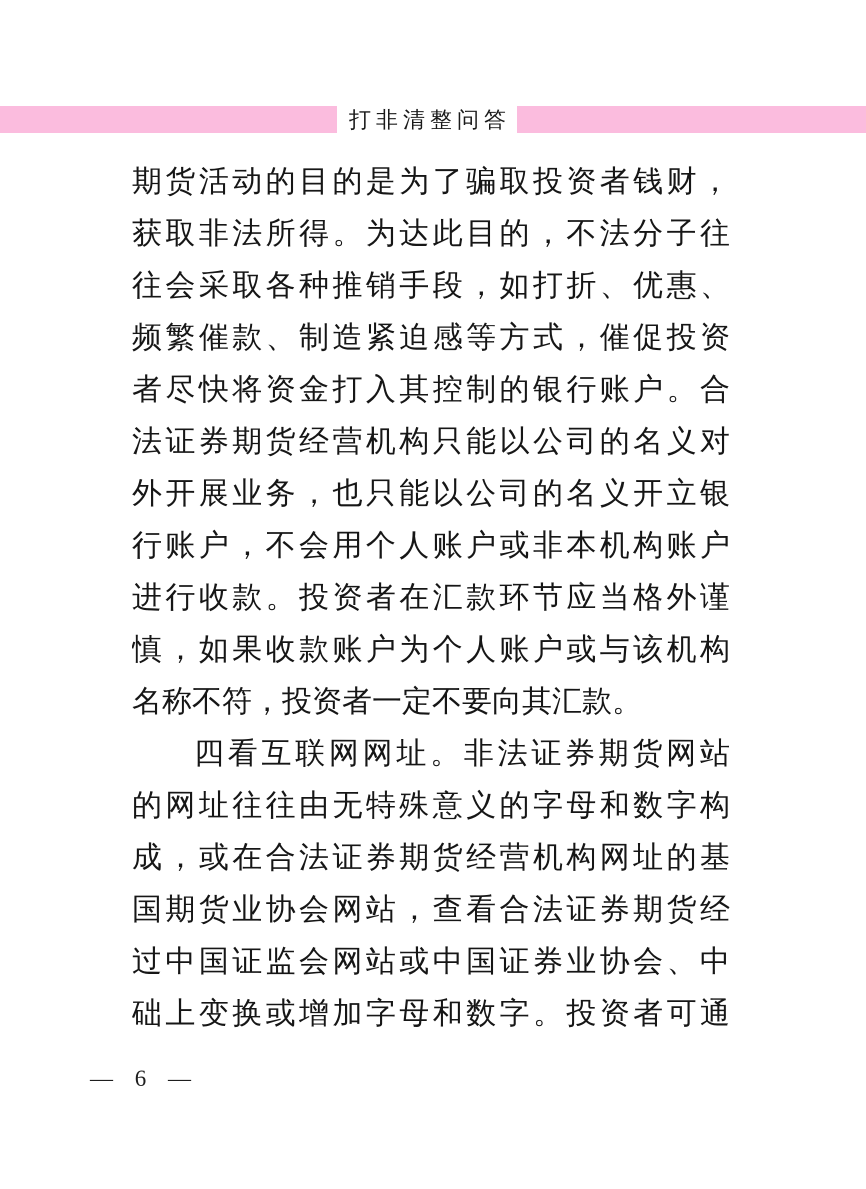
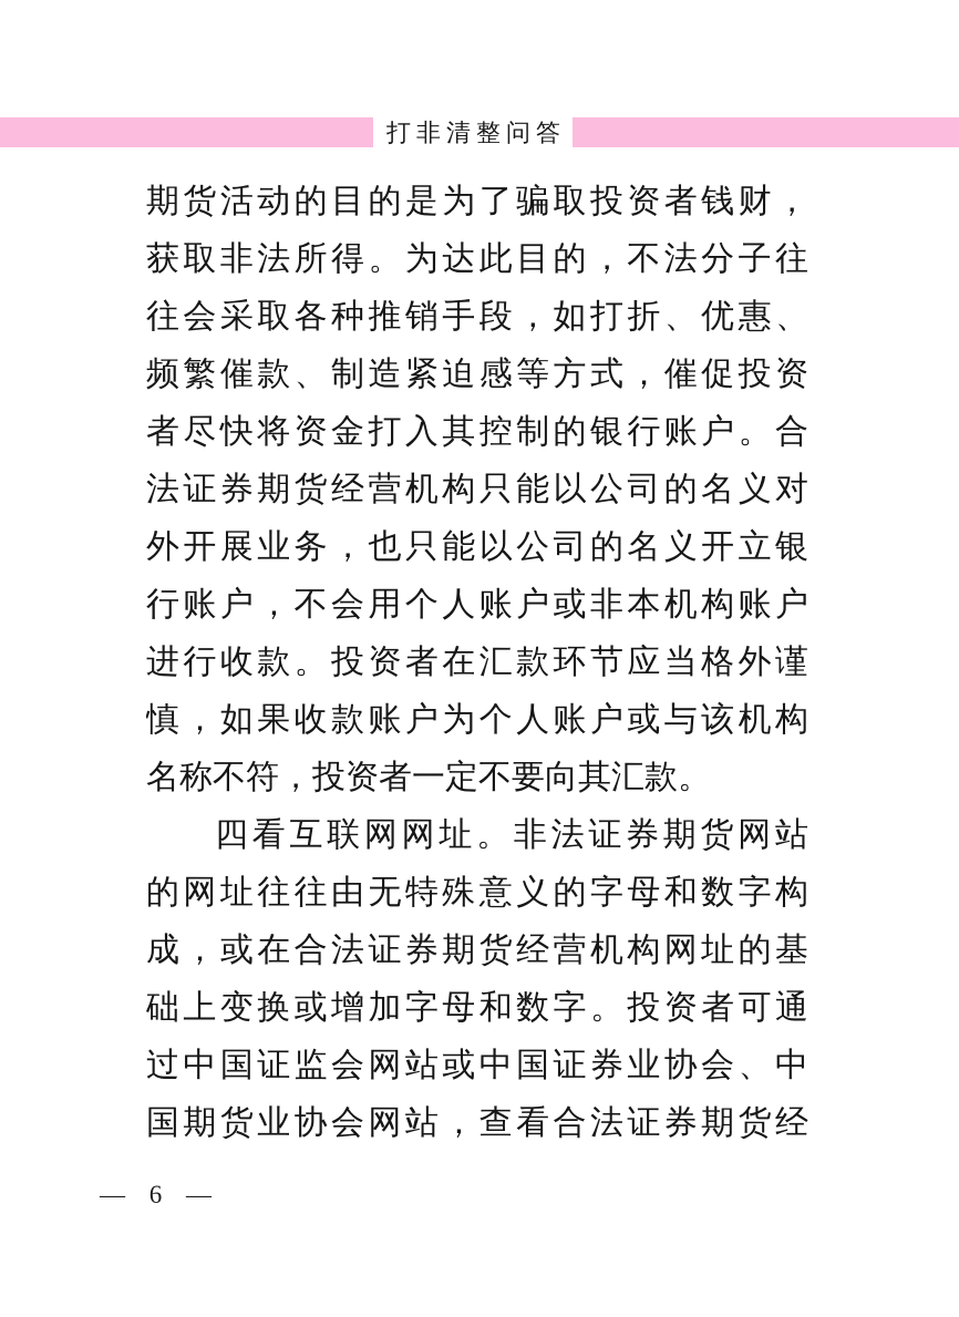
  打非清整问答
  期货活动的目的是为了骗取投资者钱财，
  获取非法所得。为达此目的，不法分子往
  往会采取各种推销手段，如打折、优惠、
  频繁催款、制造紧迫感等方式，催促投资
  者尽快将资金打入其控制的银行账户。合
  法证券期货经营机构只能以公司的名义对
  外开展业务，也只能以公司的名义开立银
  行账户，不会用个人账户或非本机构账户
  进行收款。投资者在汇款环节应当格外谨
  慎，如果收款账户为个人账户或与该机构
  名称不符，投资者一定不要向其汇款。
  四看互联网网址。非法证券期货网站
  的网址往往由无特殊意义的字母和数字构
  成，或在合法证券期货经营机构网址的基
- 国期货业协会网站，查看合法证券期货经
+ 础上变换或增加字母和数字。投资者可通
  过中国证监会网站或中国证券业协会、中
- 础上变换或增加字母和数字。投资者可通
+ 国期货业协会网站，查看合法证券期货经
  — 6 —
